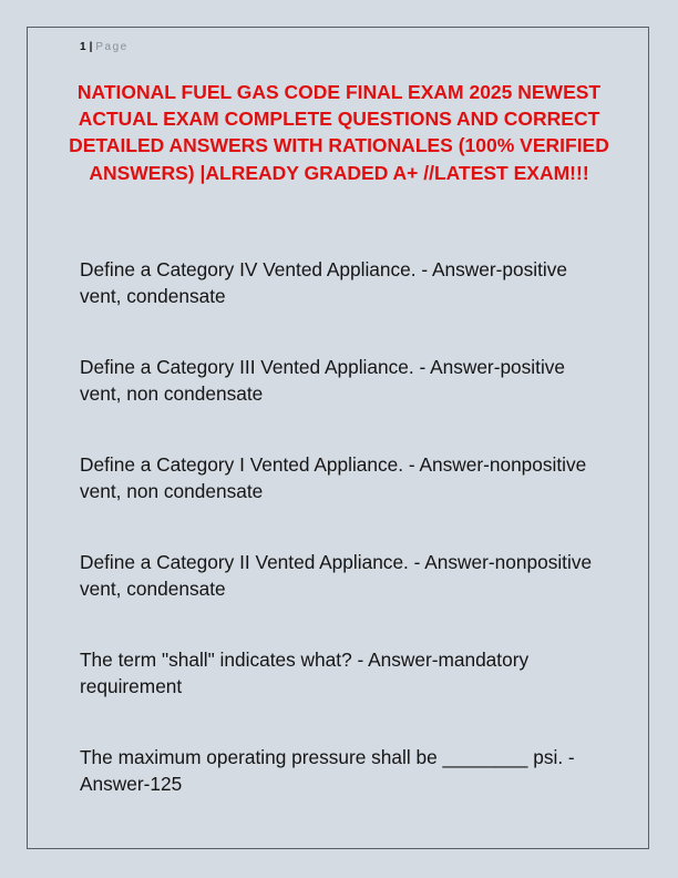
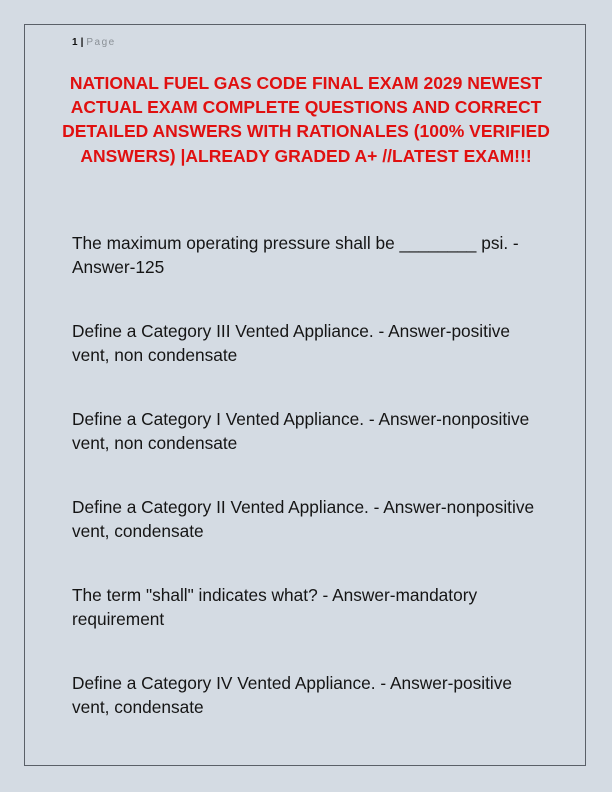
  1 | Page
- NATIONAL FUEL GAS CODE FINAL EXAM 2025 NEWEST ACTUAL EXAM COMPLETE QUESTIONS AND CORRECT DETAILED ANSWERS WITH RATIONALES (100% VERIFIED ANSWERS) |ALREADY GRADED A+ //LATEST EXAM!!!
+ NATIONAL FUEL GAS CODE FINAL EXAM 2029 NEWEST ACTUAL EXAM COMPLETE QUESTIONS AND CORRECT DETAILED ANSWERS WITH RATIONALES (100% VERIFIED ANSWERS) |ALREADY GRADED A+ //LATEST EXAM!!!
- Define a Category IV Vented Appliance. - Answer-positive vent, condensate
+ The maximum operating pressure shall be ________ psi. - Answer-125
  Define a Category III Vented Appliance. - Answer-positive vent, non condensate
  Define a Category I Vented Appliance. - Answer-nonpositive vent, non condensate
  Define a Category II Vented Appliance. - Answer-nonpositive vent, condensate
  The term "shall" indicates what? - Answer-mandatory requirement
- The maximum operating pressure shall be ________ psi. - Answer-125
+ Define a Category IV Vented Appliance. - Answer-positive vent, condensate
